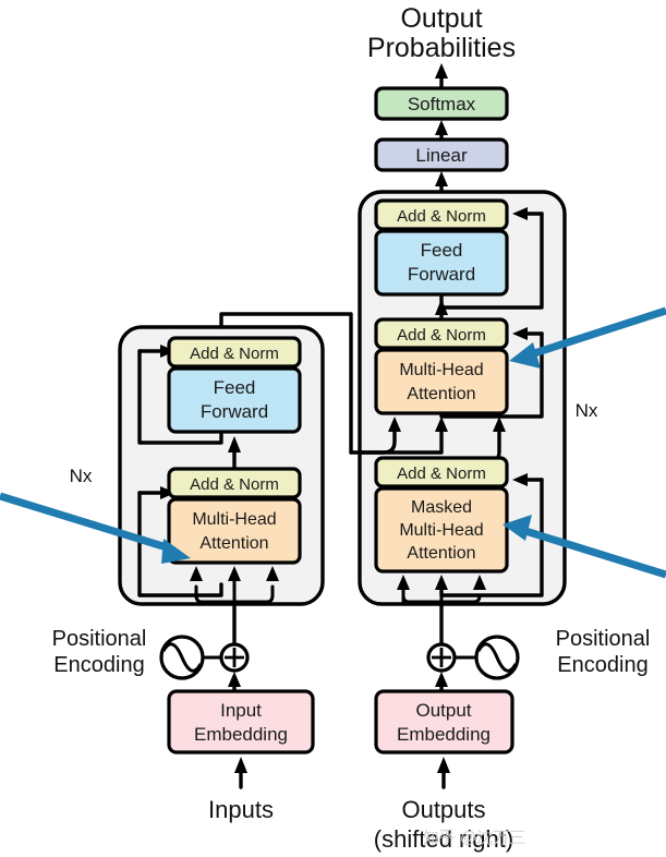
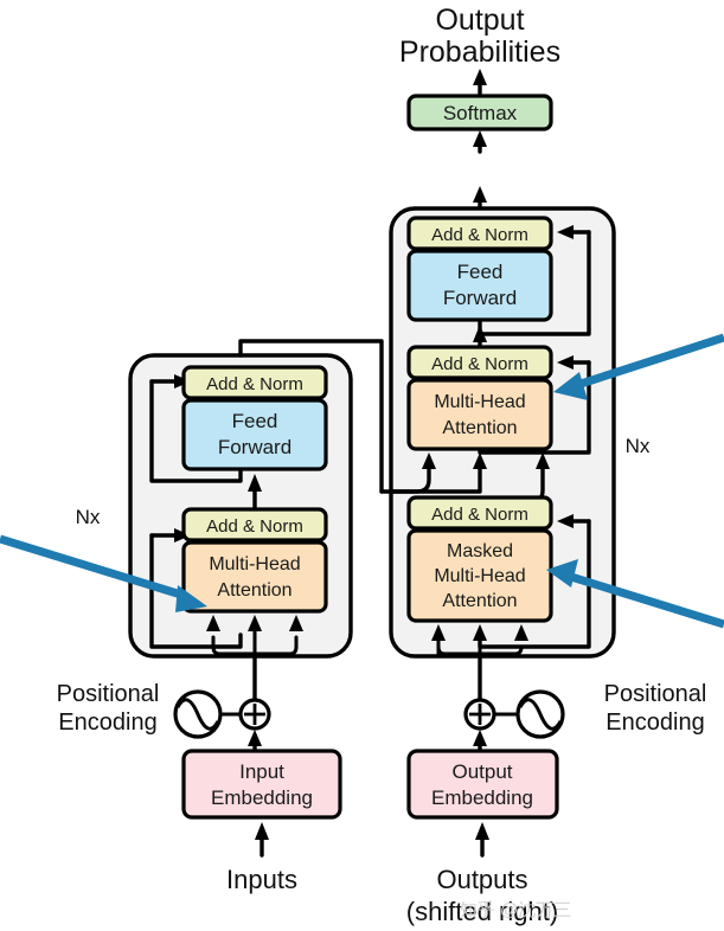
  Output
  Probabilities
  Softmax
- Linear
  Nx
  Add & Norm
  Feed
  Forward
  Add & Norm
  Multi-Head
  Attention
  Add & Norm
  Masked
  Multi-Head
  Attention
  Nx
  Add & Norm
  Feed
  Forward
  Add & Norm
  Multi-Head
  Attention
  Positional
  Encoding
  Input
  Embedding
  Inputs
  Positional
  Encoding
  Output
  Embedding
  Outputs
  (shifted right)
  知乎 @沈万三
